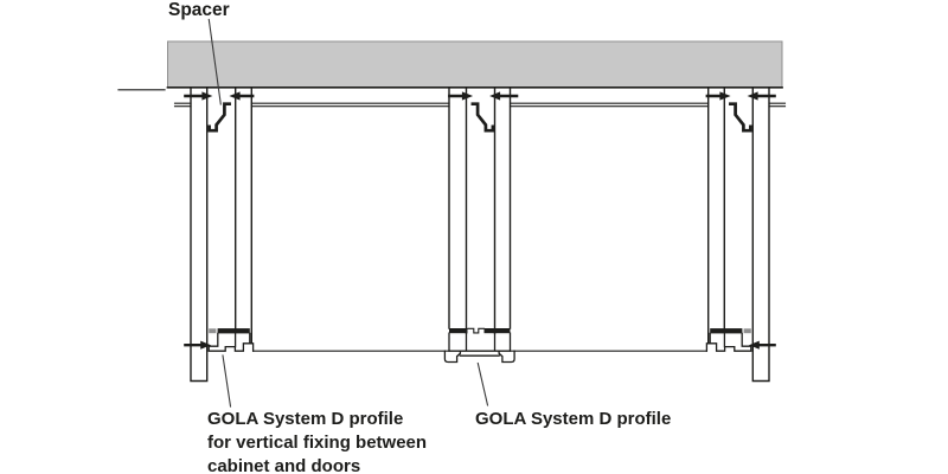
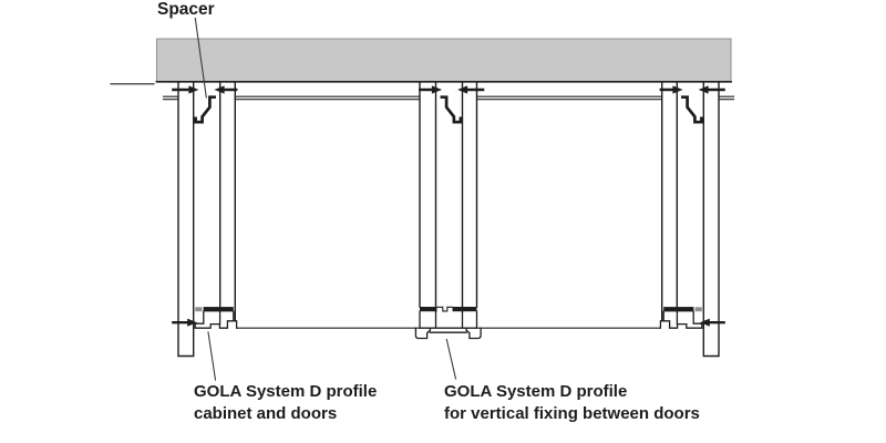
  Spacer
  GOLA System D profile
- for vertical fixing between
  cabinet and doors
  GOLA System D profile
+ for vertical fixing between doors
